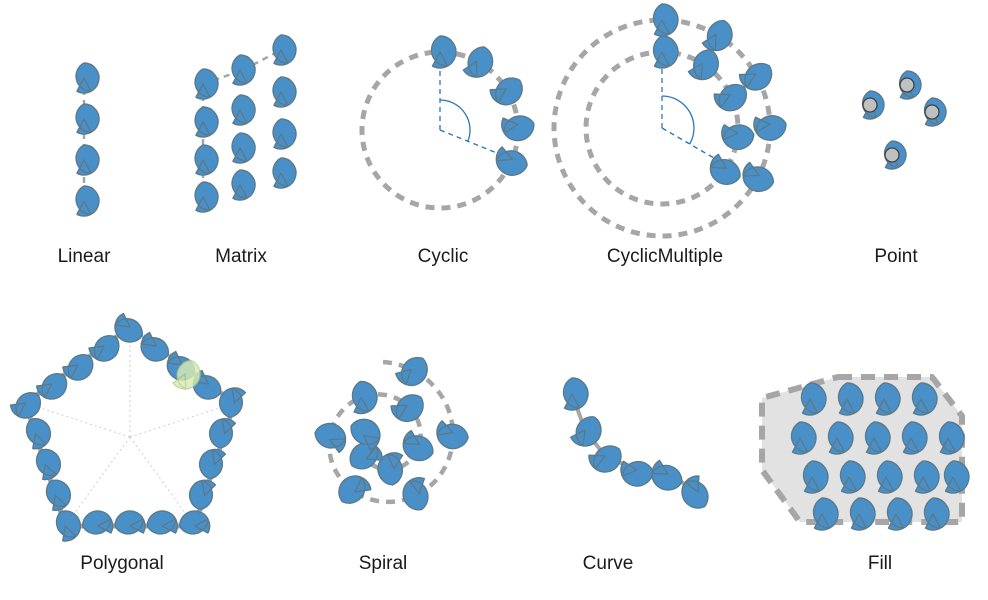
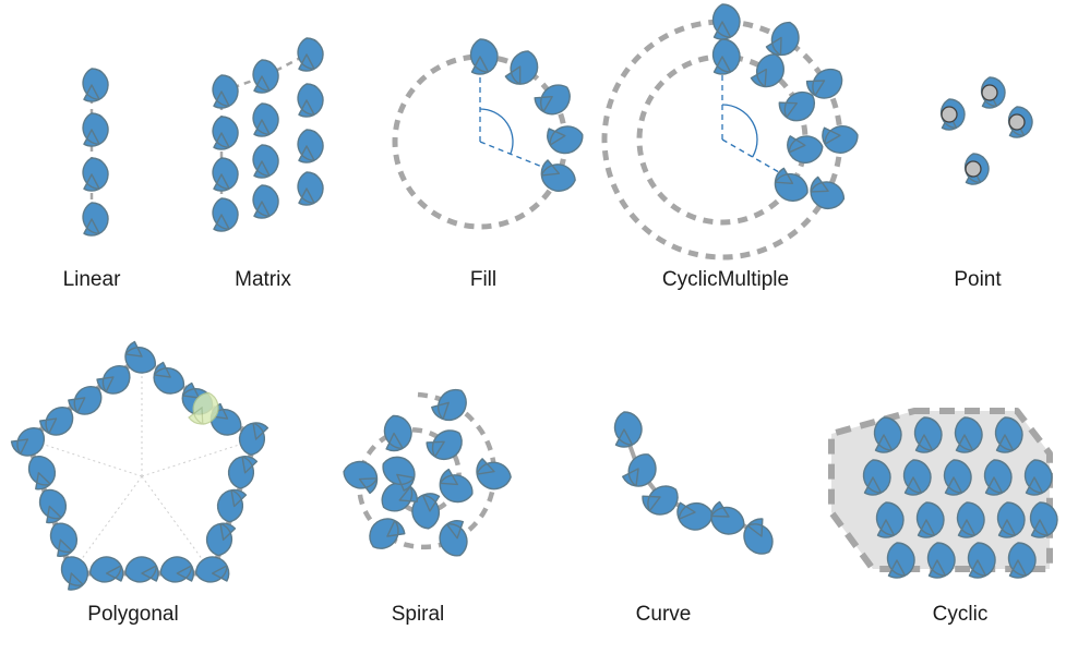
  Linear
  Matrix
- Cyclic
+ Fill
  CyclicMultiple
  Point
  Polygonal
  Spiral
  Curve
- Fill
+ Cyclic
